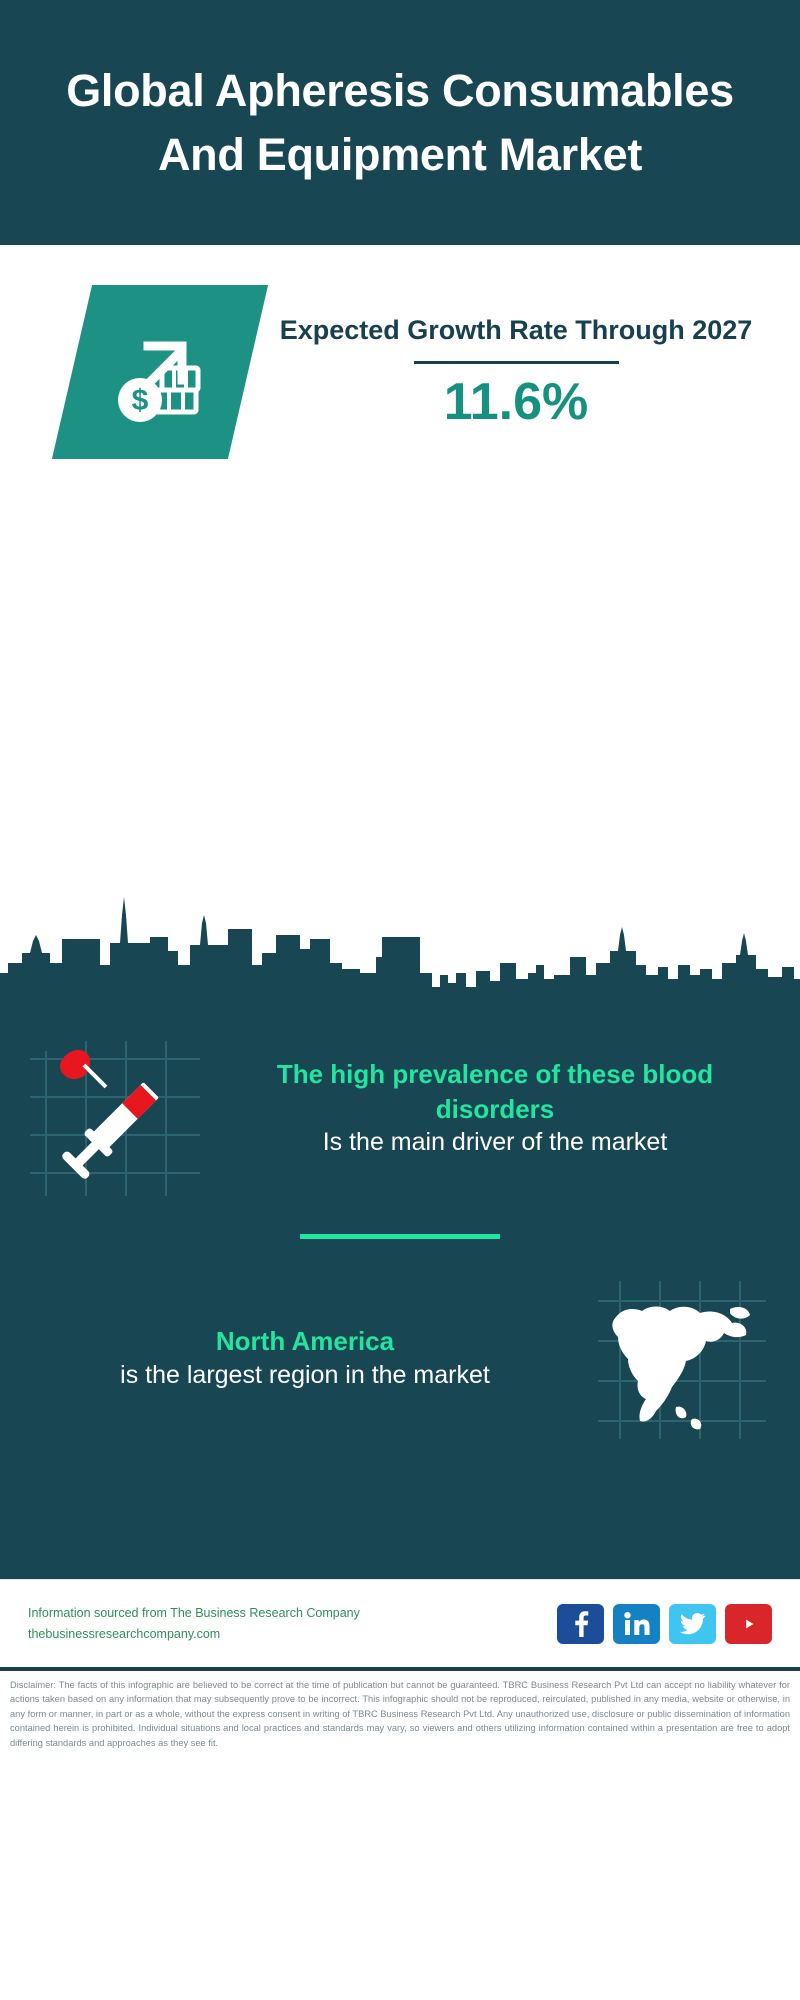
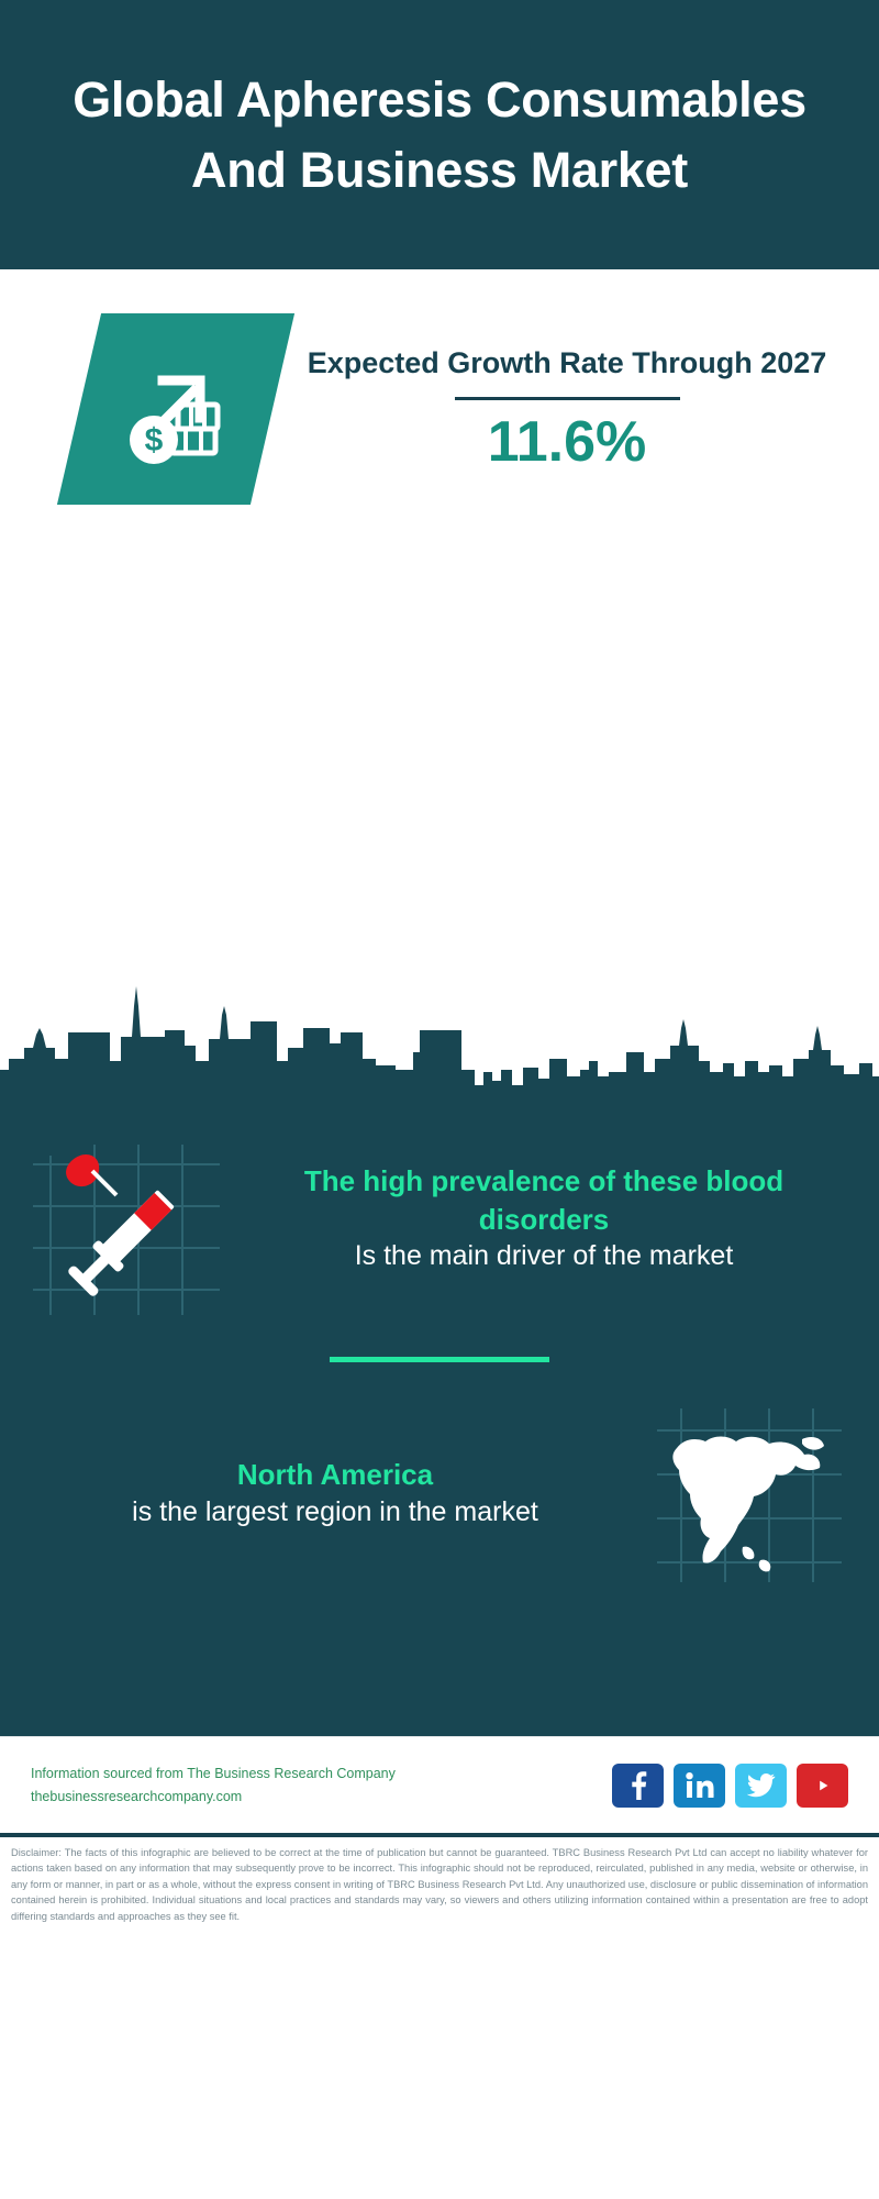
- Global Apheresis Consumables And Equipment Market
+ Global Apheresis Consumables And Business Market
  Expected Growth Rate Through 2027
  11.6%
  The high prevalence of these blood disorders
  Is the main driver of the market
  North America
  is the largest region in the market
  Information sourced from The Business Research Company
  thebusinessresearchcompany.com
  Disclaimer: The facts of this infographic are believed to be correct at the time of publication but cannot be guaranteed. TBRC Business Research Pvt Ltd can accept no liability whatever for actions taken based on any information that may subsequently prove to be incorrect. This infographic should not be reproduced, reirculated, published in any media, website or otherwise, in any form or manner, in part or as a whole, without the express consent in writing of TBRC Business Research Pvt Ltd. Any unauthorized use, disclosure or public dissemination of information contained herein is prohibited. Individual situations and local practices and standards may vary, so viewers and others utilizing information contained within a presentation are free to adopt differing standards and approaches as they see fit.
